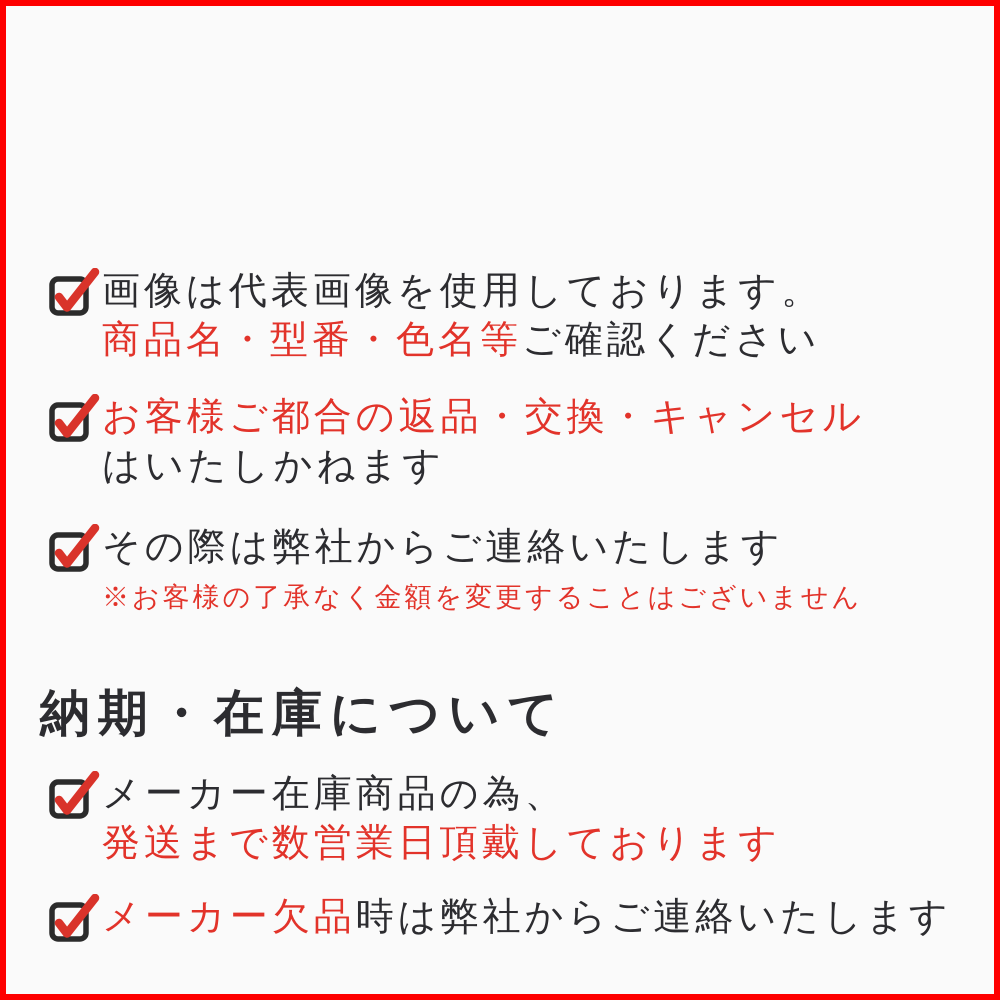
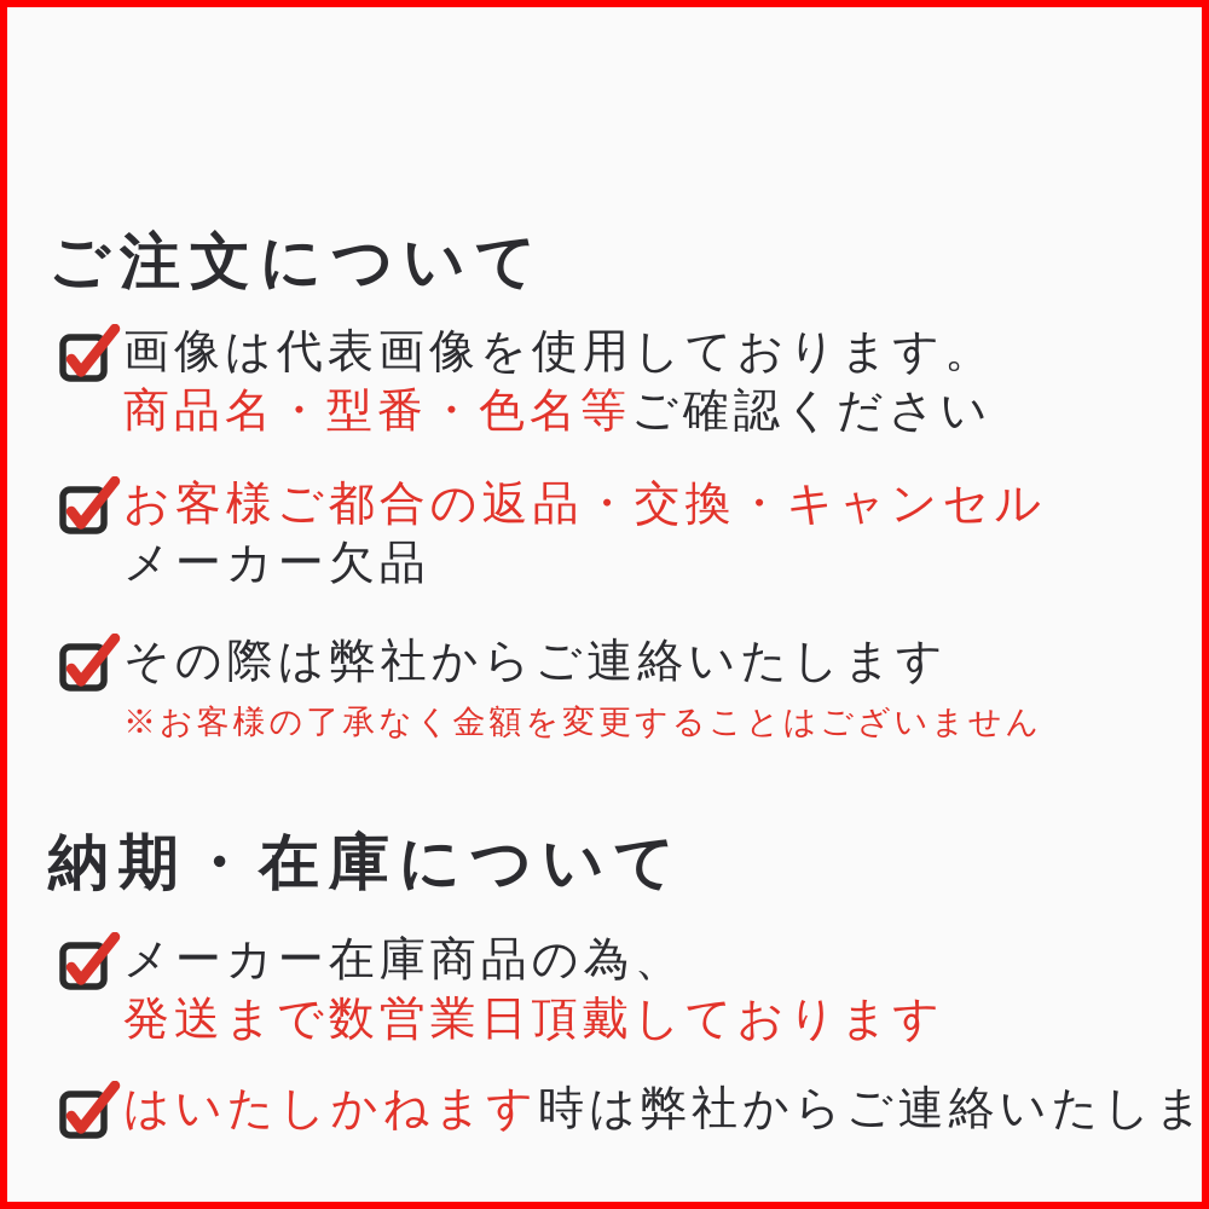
+ ご注文について
  画像は代表画像を使用しております。
  商品名・型番・色名等ご確認ください
  お客様ご都合の返品・交換・キャンセル
- はいたしかねます
+ メーカー欠品
  その際は弊社からご連絡いたします
  ※お客様の了承なく金額を変更することはございません
  納期・在庫について
  メーカー在庫商品の為、
  発送まで数営業日頂戴しております
- メーカー欠品時は弊社からご連絡いたします
+ はいたしかねます時は弊社からご連絡いたしま
